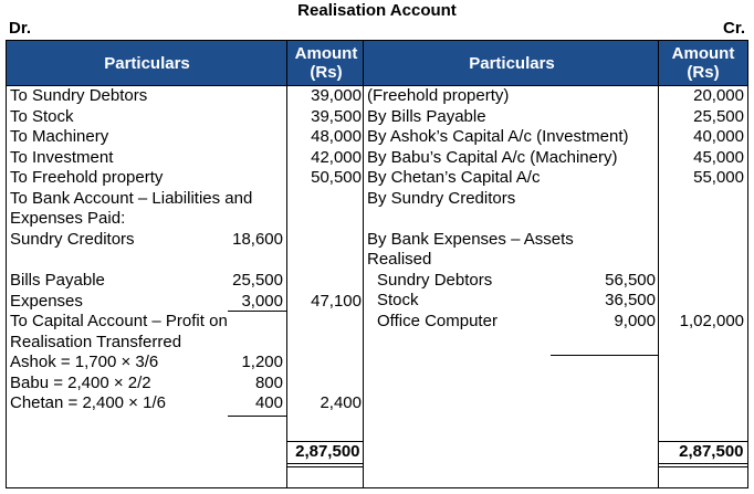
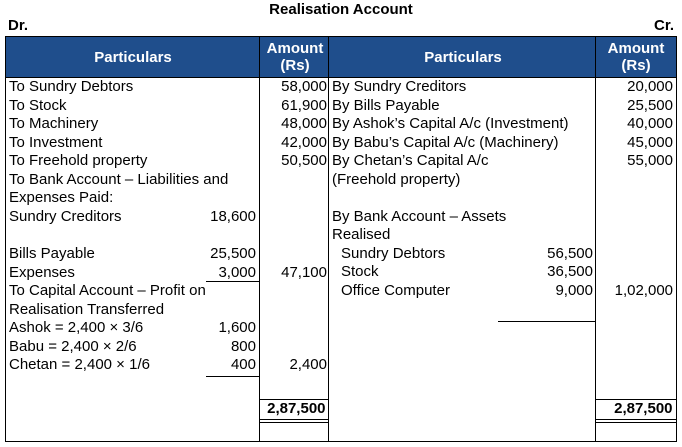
  Realisation Account
  Dr.
  Cr.
  Particulars
  Amount (Rs)
  Particulars
  Amount (Rs)
  To Sundry Debtors
- 39,000
+ 58,000
  To Stock
- 39,500
+ 61,900
  To Machinery
  48,000
  To Investment
  42,000
  To Freehold property
  50,500
  To Bank Account – Liabilities and
  Expenses Paid:
  Sundry Creditors
  18,600
  Bills Payable
  25,500
  Expenses
  3,000
  47,100
  To Capital Account – Profit on
  Realisation Transferred
- Ashok = 1,700 × 3/6
+ Ashok = 2,400 × 3/6
- 1,200
+ 1,600
- Babu = 2,400 × 2/2
+ Babu = 2,400 × 2/6
  800
  Chetan = 2,400 × 1/6
  400
  2,400
  2,87,500
- (Freehold property)
+ By Sundry Creditors
  20,000
  By Bills Payable
  25,500
  By Ashok’s Capital A/c (Investment)
  40,000
  By Babu’s Capital A/c (Machinery)
  45,000
  By Chetan’s Capital A/c
  55,000
- By Sundry Creditors
+ (Freehold property)
- By Bank Expenses – Assets
+ By Bank Account – Assets
  Realised
  Sundry Debtors
  56,500
  Stock
  36,500
  Office Computer
  9,000
  1,02,000
  2,87,500
